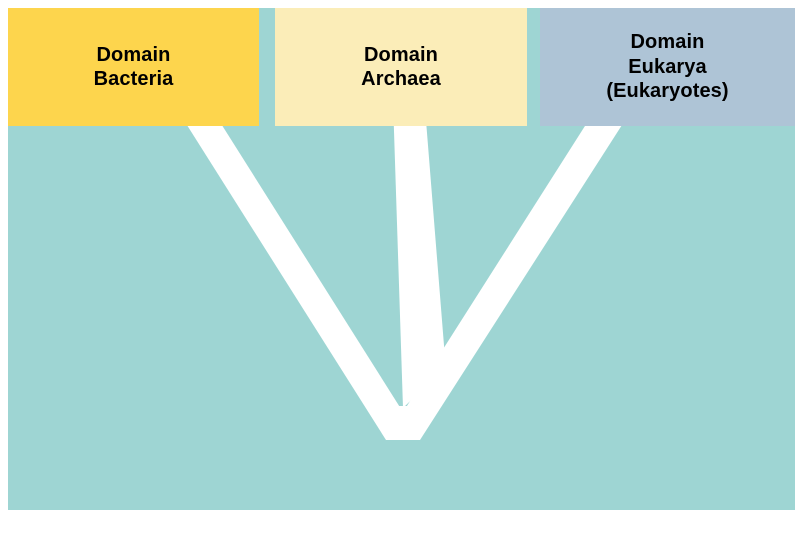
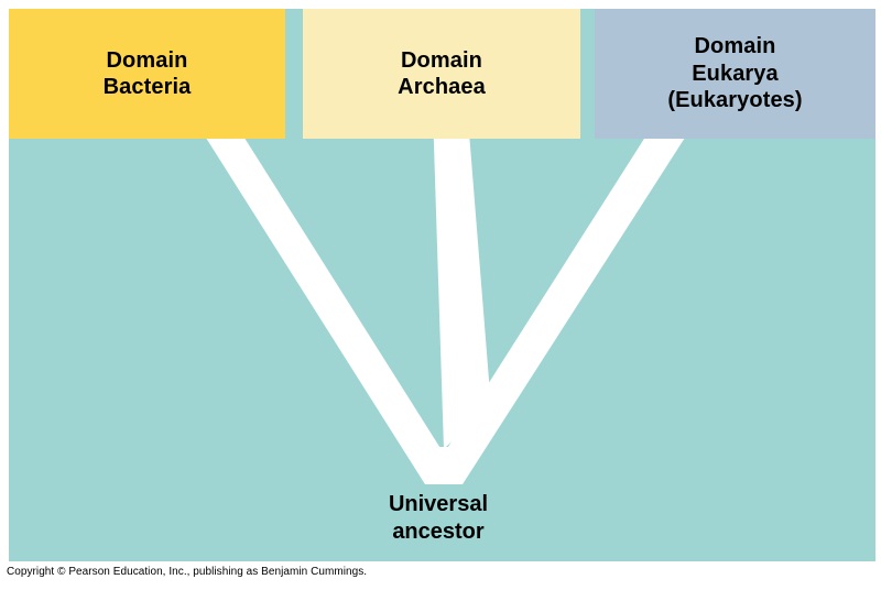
  Domain
  Bacteria
  Domain
  Archaea
  Domain
  Eukarya
  (Eukaryotes)
+ Universal
+ ancestor
+ Copyright © Pearson Education, Inc., publishing as Benjamin Cummings.
